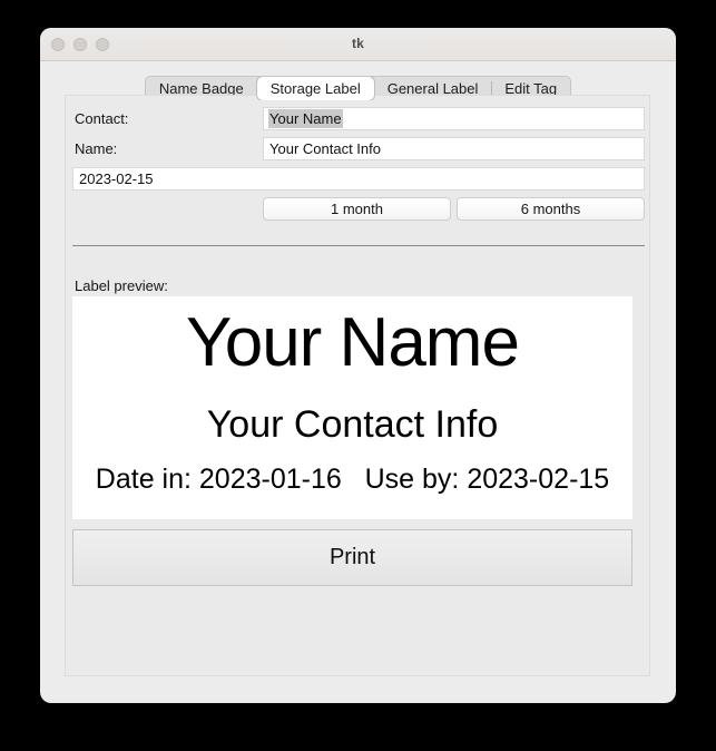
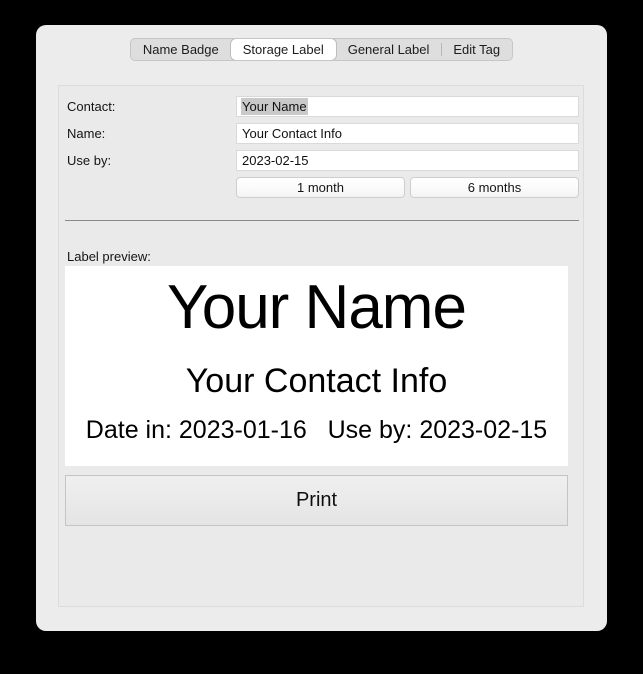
- tk
  Name Badge
  Storage Label
  General Label
  Edit Tag
  Contact:
  Your Name
  Name:
  Your Contact Info
+ Use by:
  2023-02-15
  1 month
  6 months
  Label preview:
  Your Name
  Your Contact Info
  Date in: 2023-01-16 Use by: 2023-02-15
  Print
